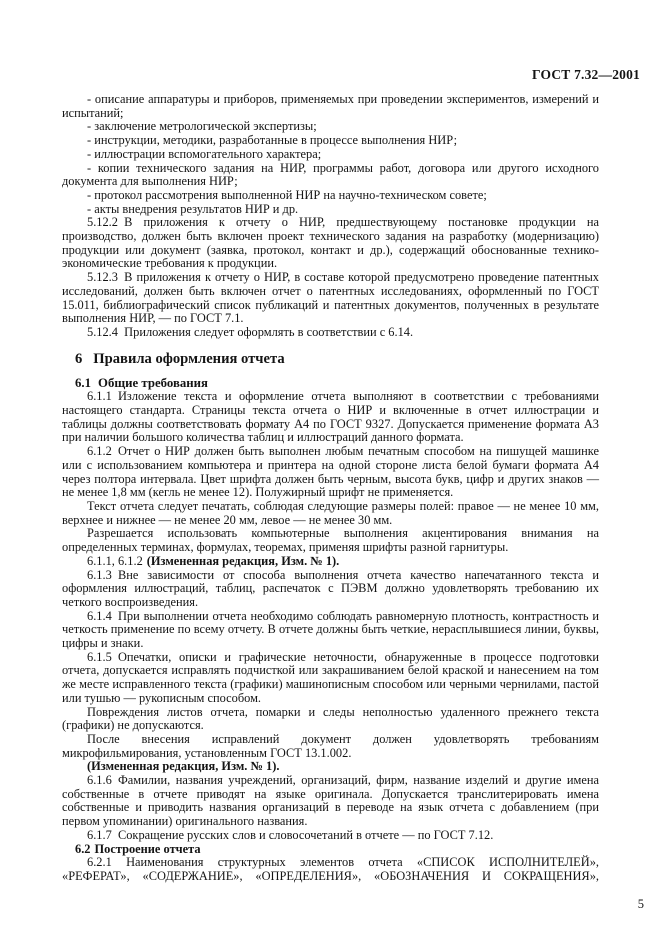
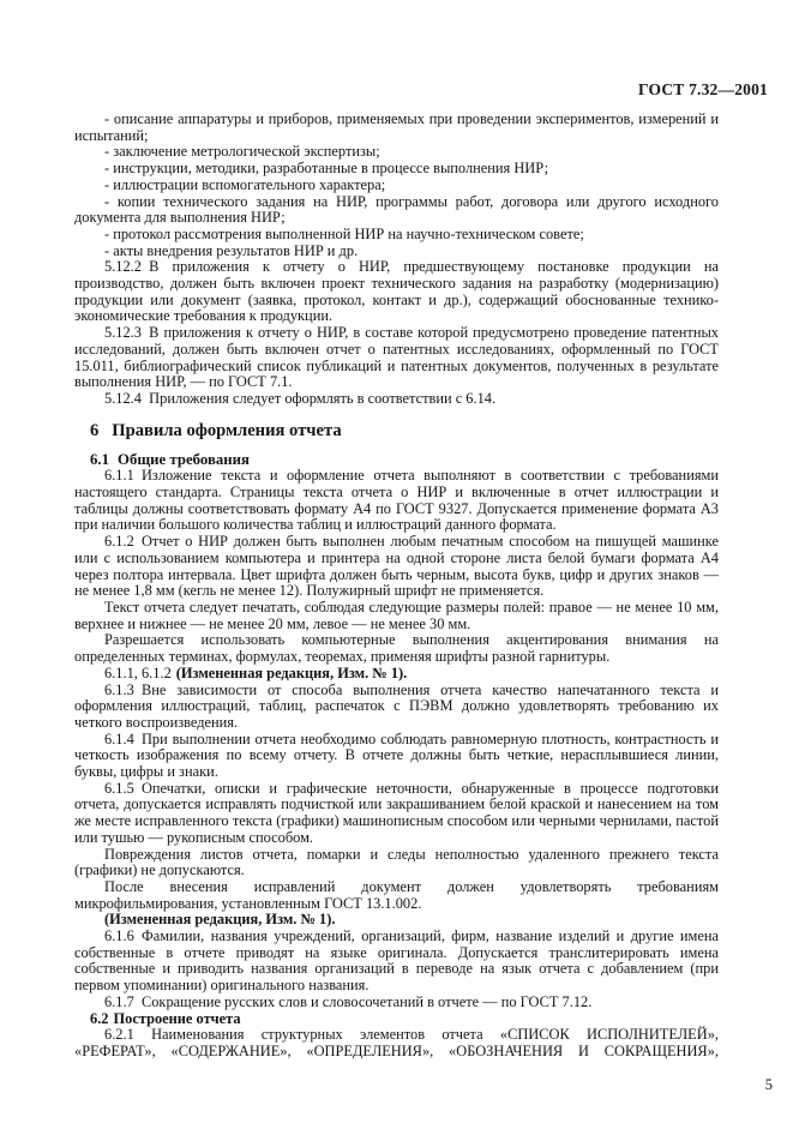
  ГОСТ 7.32—2001
  - описание аппаратуры и приборов, применяемых при проведении экспериментов, измерений и испытаний;
  - заключение метрологической экспертизы;
  - инструкции, методики, разработанные в процессе выполнения НИР;
  - иллюстрации вспомогательного характера;
  - копии технического задания на НИР, программы работ, договора или другого исходного документа для выполнения НИР;
  - протокол рассмотрения выполненной НИР на научно-техническом совете;
  - акты внедрения результатов НИР и др.
  5.12.2 В приложения к отчету о НИР, предшествующему постановке продукции на производство, должен быть включен проект технического задания на разработку (модернизацию) продукции или документ (заявка, протокол, контакт и др.), содержащий обоснованные технико-экономические требования к продукции.
  5.12.3 В приложения к отчету о НИР, в составе которой предусмотрено проведение патентных исследований, должен быть включен отчет о патентных исследованиях, оформленный по ГОСТ 15.011, библиографический список публикаций и патентных документов, полученных в результате выполнения НИР, — по ГОСТ 7.1.
  5.12.4 Приложения следует оформлять в соответствии с 6.14.
  6 Правила оформления отчета
  6.1 Общие требования
  6.1.1 Изложение текста и оформление отчета выполняют в соответствии с требованиями настоящего стандарта. Страницы текста отчета о НИР и включенные в отчет иллюстрации и таблицы должны соответствовать формату А4 по ГОСТ 9327. Допускается применение формата А3 при наличии большого количества таблиц и иллюстраций данного формата.
  6.1.2 Отчет о НИР должен быть выполнен любым печатным способом на пишущей машинке или с использованием компьютера и принтера на одной стороне листа белой бумаги формата А4 через полтора интервала. Цвет шрифта должен быть черным, высота букв, цифр и других знаков — не менее 1,8 мм (кегль не менее 12). Полужирный шрифт не применяется.
  Текст отчета следует печатать, соблюдая следующие размеры полей: правое — не менее 10 мм, верхнее и нижнее — не менее 20 мм, левое — не менее 30 мм.
  Разрешается использовать компьютерные выполнения акцентирования внимания на определенных терминах, формулах, теоремах, применяя шрифты разной гарнитуры.
  6.1.1, 6.1.2 (Измененная редакция, Изм. № 1).
  6.1.3 Вне зависимости от способа выполнения отчета качество напечатанного текста и оформления иллюстраций, таблиц, распечаток с ПЭВМ должно удовлетворять требованию их четкого воспроизведения.
- 6.1.4 При выполнении отчета необходимо соблюдать равномерную плотность, контрастность и четкость применение по всему отчету. В отчете должны быть четкие, нерасплывшиеся линии, буквы, цифры и знаки.
+ 6.1.4 При выполнении отчета необходимо соблюдать равномерную плотность, контрастность и четкость изображения по всему отчету. В отчете должны быть четкие, нерасплывшиеся линии, буквы, цифры и знаки.
  6.1.5 Опечатки, описки и графические неточности, обнаруженные в процессе подготовки отчета, допускается исправлять подчисткой или закрашиванием белой краской и нанесением на том же месте исправленного текста (графики) машинописным способом или черными чернилами, пастой или тушью — рукописным способом.
  Повреждения листов отчета, помарки и следы неполностью удаленного прежнего текста (графики) не допускаются.
  После внесения исправлений документ должен удовлетворять требованиям микрофильмирования, установленным ГОСТ 13.1.002.
  (Измененная редакция, Изм. № 1).
  6.1.6 Фамилии, названия учреждений, организаций, фирм, название изделий и другие имена собственные в отчете приводят на языке оригинала. Допускается транслитерировать имена собственные и приводить названия организаций в переводе на язык отчета с добавлением (при первом упоминании) оригинального названия.
  6.1.7 Сокращение русских слов и словосочетаний в отчете — по ГОСТ 7.12.
  6.2 Построение отчета
  6.2.1 Наименования структурных элементов отчета «СПИСОК ИСПОЛНИТЕЛЕЙ», «РЕФЕРАТ», «СОДЕРЖАНИЕ», «ОПРЕДЕЛЕНИЯ», «ОБОЗНАЧЕНИЯ И СОКРАЩЕНИЯ»,
  5
